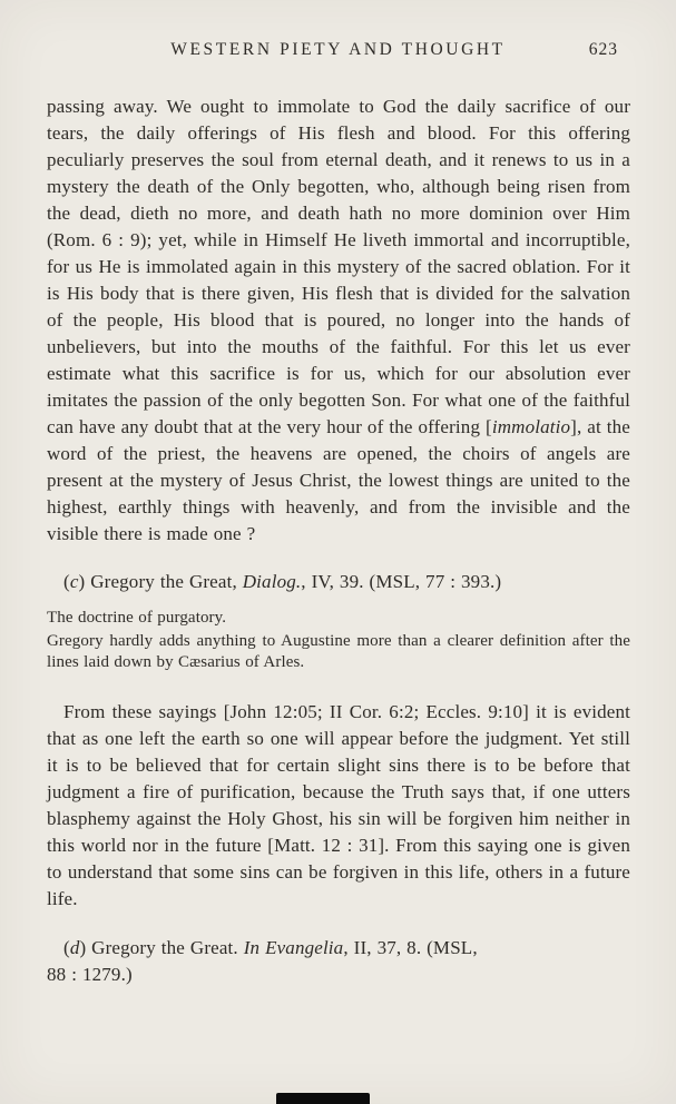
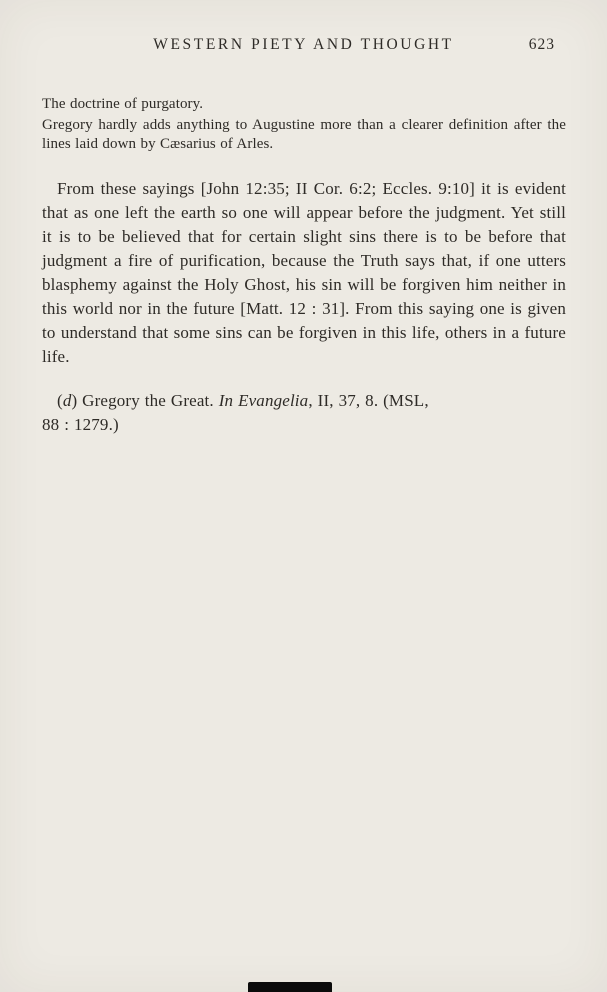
  WESTERN PIETY AND THOUGHT
  623
- passing away. We ought to immolate to God the daily sacrifice of our tears, the daily offerings of His flesh and blood. For this offering peculiarly preserves the soul from eternal death, and it renews to us in a mystery the death of the Only begotten, who, although being risen from the dead, dieth no more, and death hath no more dominion over Him (Rom. 6 : 9); yet, while in Himself He liveth immortal and incorruptible, for us He is immolated again in this mystery of the sacred oblation. For it is His body that is there given, His flesh that is divided for the salvation of the people, His blood that is poured, no longer into the hands of unbelievers, but into the mouths of the faithful. For this let us ever estimate what this sacrifice is for us, which for our absolution ever imitates the passion of the only begotten Son. For what one of the faithful can have any doubt that at the very hour of the offering [immolatio], at the word of the priest, the heavens are opened, the choirs of angels are present at the mystery of Jesus Christ, the lowest things are united to the highest, earthly things with heavenly, and from the invisible and the visible there is made one ?
- (c) Gregory the Great, Dialog., IV, 39. (MSL, 77 : 393.)
  The doctrine of purgatory.
  Gregory hardly adds anything to Augustine more than a clearer definition after the lines laid down by Cæsarius of Arles.
- From these sayings [John 12:05; II Cor. 6:2; Eccles. 9:10] it is evident that as one left the earth so one will appear before the judgment. Yet still it is to be believed that for certain slight sins there is to be before that judgment a fire of purification, because the Truth says that, if one utters blasphemy against the Holy Ghost, his sin will be forgiven him neither in this world nor in the future [Matt. 12 : 31]. From this saying one is given to understand that some sins can be forgiven in this life, others in a future life.
+ From these sayings [John 12:35; II Cor. 6:2; Eccles. 9:10] it is evident that as one left the earth so one will appear before the judgment. Yet still it is to be believed that for certain slight sins there is to be before that judgment a fire of purification, because the Truth says that, if one utters blasphemy against the Holy Ghost, his sin will be forgiven him neither in this world nor in the future [Matt. 12 : 31]. From this saying one is given to understand that some sins can be forgiven in this life, others in a future life.
  (d) Gregory the Great. In Evangelia, II, 37, 8. (MSL,
  88 : 1279.)
